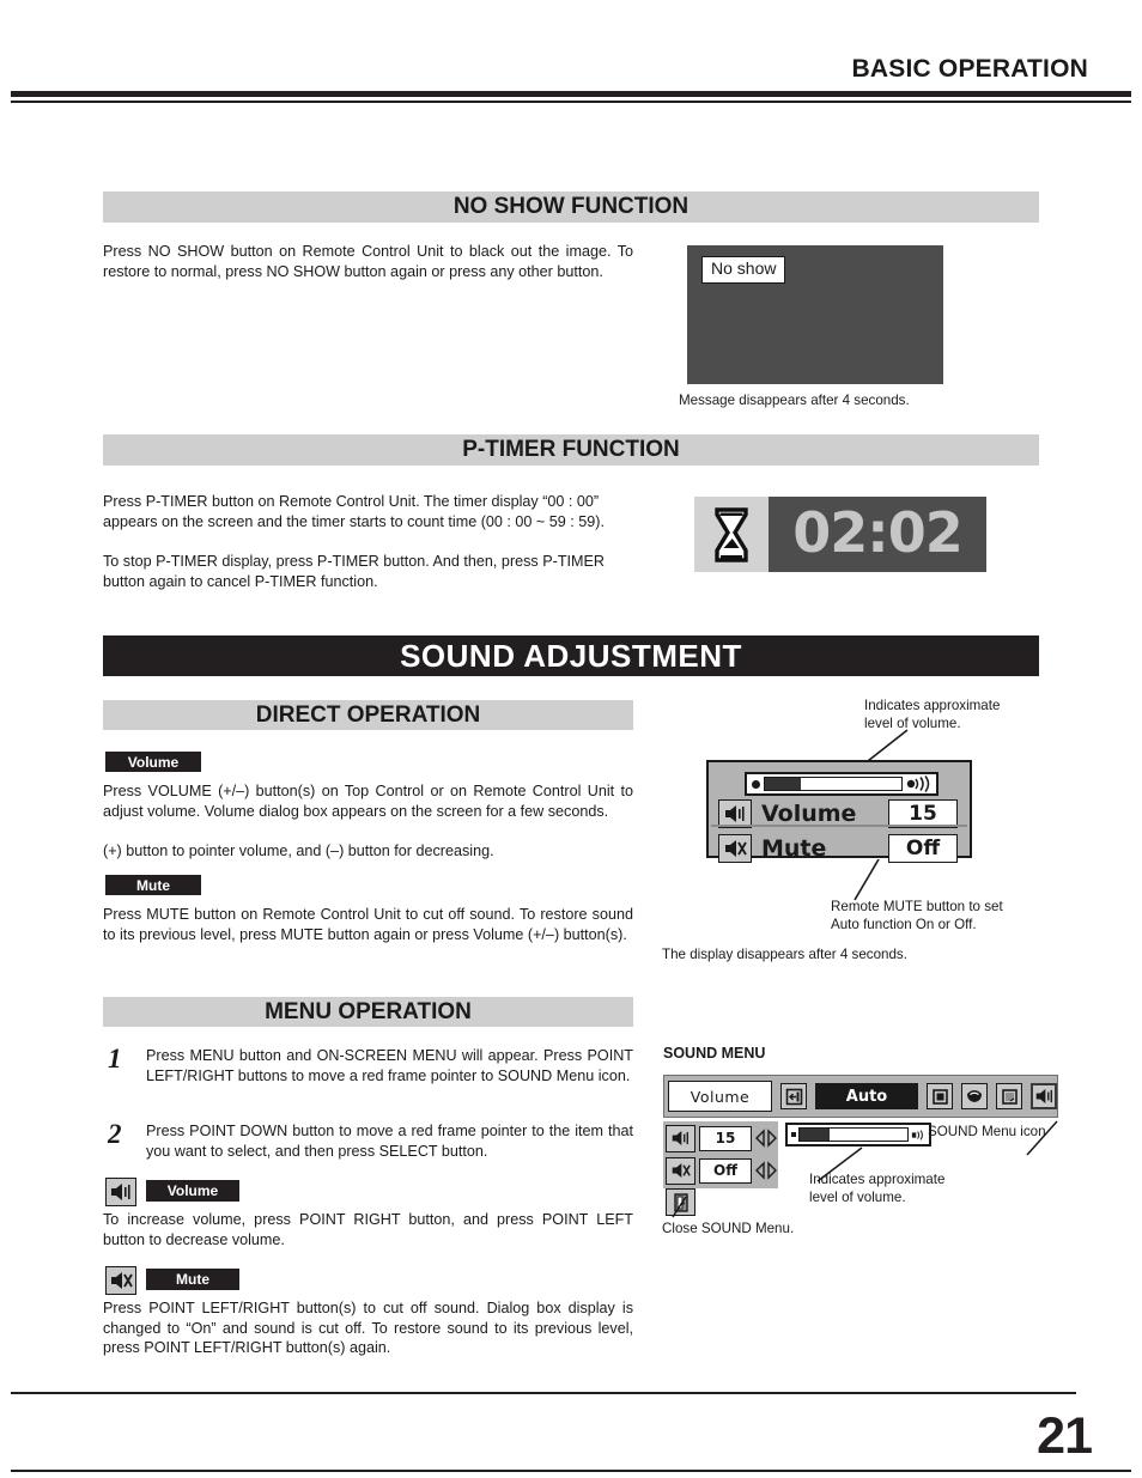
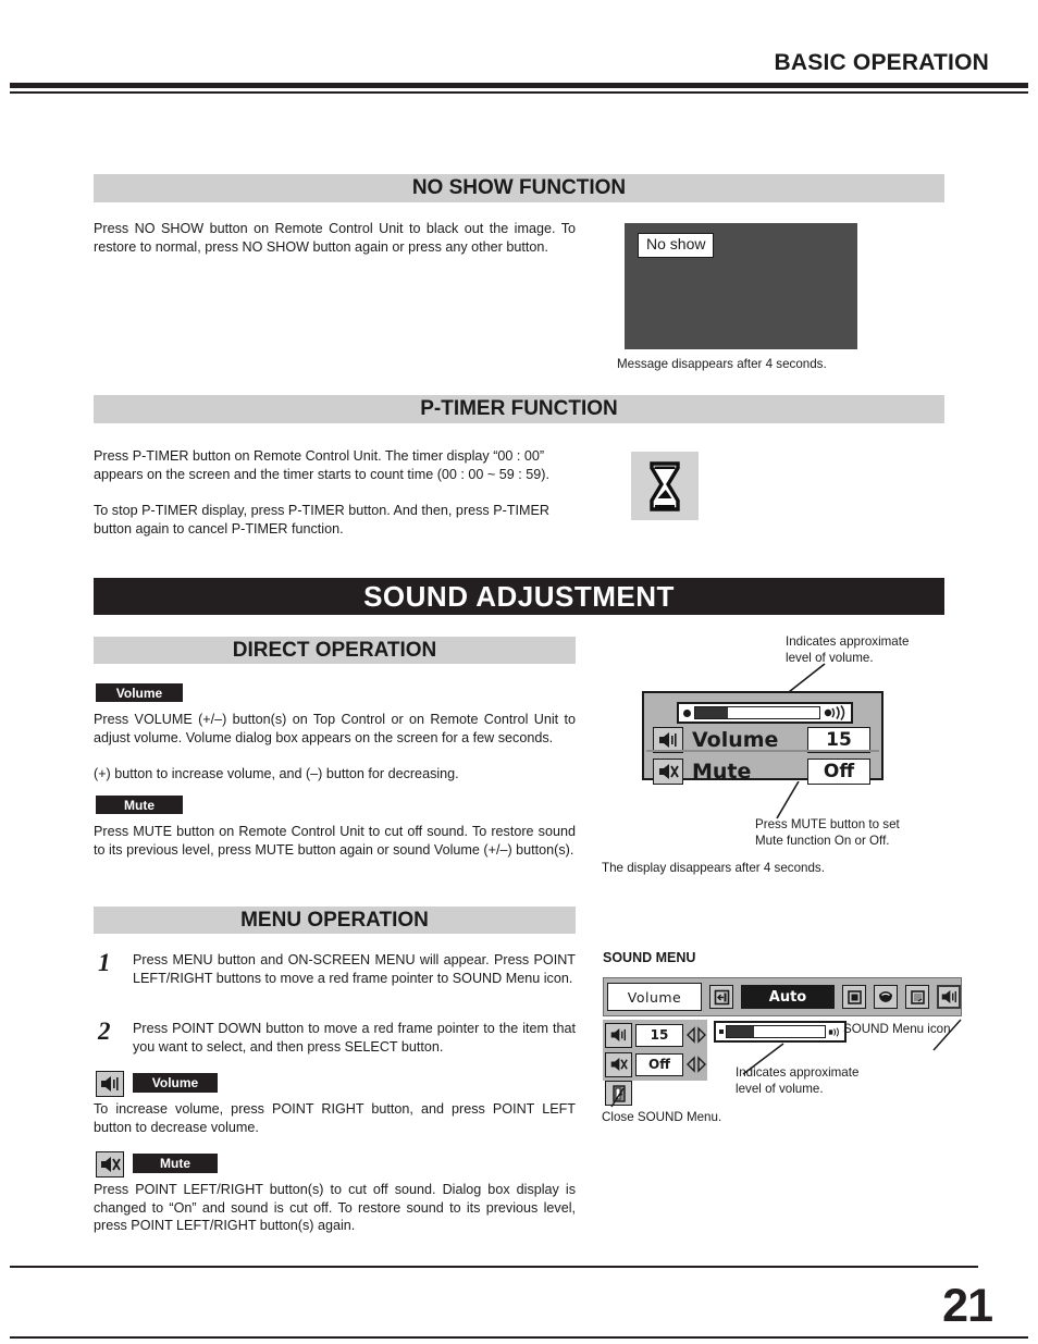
  BASIC OPERATION
  NO SHOW FUNCTION
  Press NO SHOW button on Remote Control Unit to black out the image. To restore to normal, press NO SHOW button again or press any other button.
  No show
  Message disappears after 4 seconds.
  P-TIMER FUNCTION
  Press P-TIMER button on Remote Control Unit. The timer display “00 : 00” appears on the screen and the timer starts to count time (00 : 00 ~ 59 : 59).
  To stop P-TIMER display, press P-TIMER button. And then, press P-TIMER button again to cancel P-TIMER function.
- 02:02
  SOUND ADJUSTMENT
  DIRECT OPERATION
  Volume
  Press VOLUME (+/–) button(s) on Top Control or on Remote Control Unit to adjust volume. Volume dialog box appears on the screen for a few seconds.
- (+) button to pointer volume, and (–) button for decreasing.
+ (+) button to increase volume, and (–) button for decreasing.
  Mute
- Press MUTE button on Remote Control Unit to cut off sound. To restore sound to its previous level, press MUTE button again or press Volume (+/–) button(s).
+ Press MUTE button on Remote Control Unit to cut off sound. To restore sound to its previous level, press MUTE button again or sound Volume (+/–) button(s).
  Indicates approximate
  level of volume.
  Volume
  15
  Mute
  Off
- Remote MUTE button to set
+ Press MUTE button to set
- Auto function On or Off.
+ Mute function On or Off.
  The display disappears after 4 seconds.
  MENU OPERATION
  1
  Press MENU button and ON-SCREEN MENU will appear. Press POINT LEFT/RIGHT buttons to move a red frame pointer to SOUND Menu icon.
  2
  Press POINT DOWN button to move a red frame pointer to the item that you want to select, and then press SELECT button.
  Volume
  To increase volume, press POINT RIGHT button, and press POINT LEFT button to decrease volume.
  Mute
  Press POINT LEFT/RIGHT button(s) to cut off sound. Dialog box display is changed to “On” and sound is cut off. To restore sound to its previous level, press POINT LEFT/RIGHT button(s) again.
  SOUND MENU
  Volume
  Auto
  15
  Off
  SOUND Menu icon
  Indicates approximate
  level of volume.
  Close SOUND Menu.
  21
